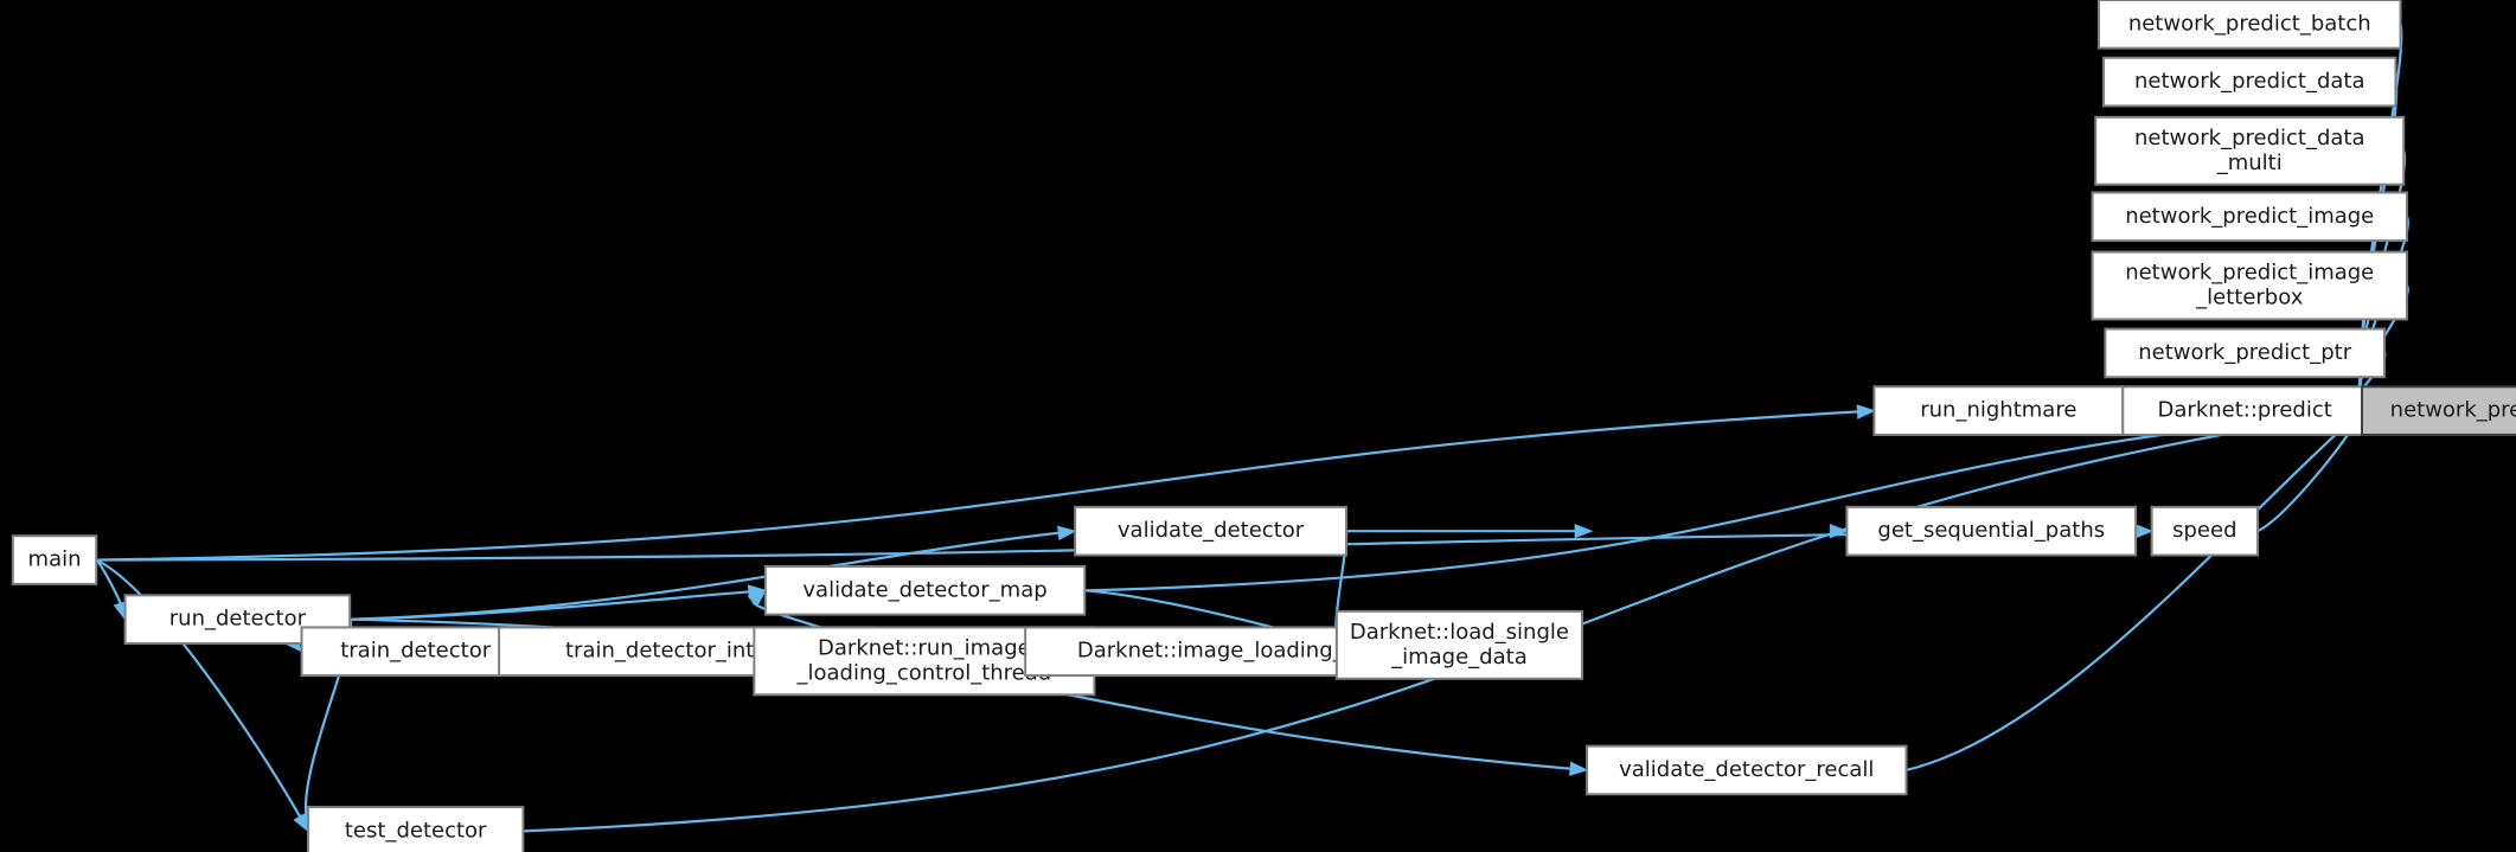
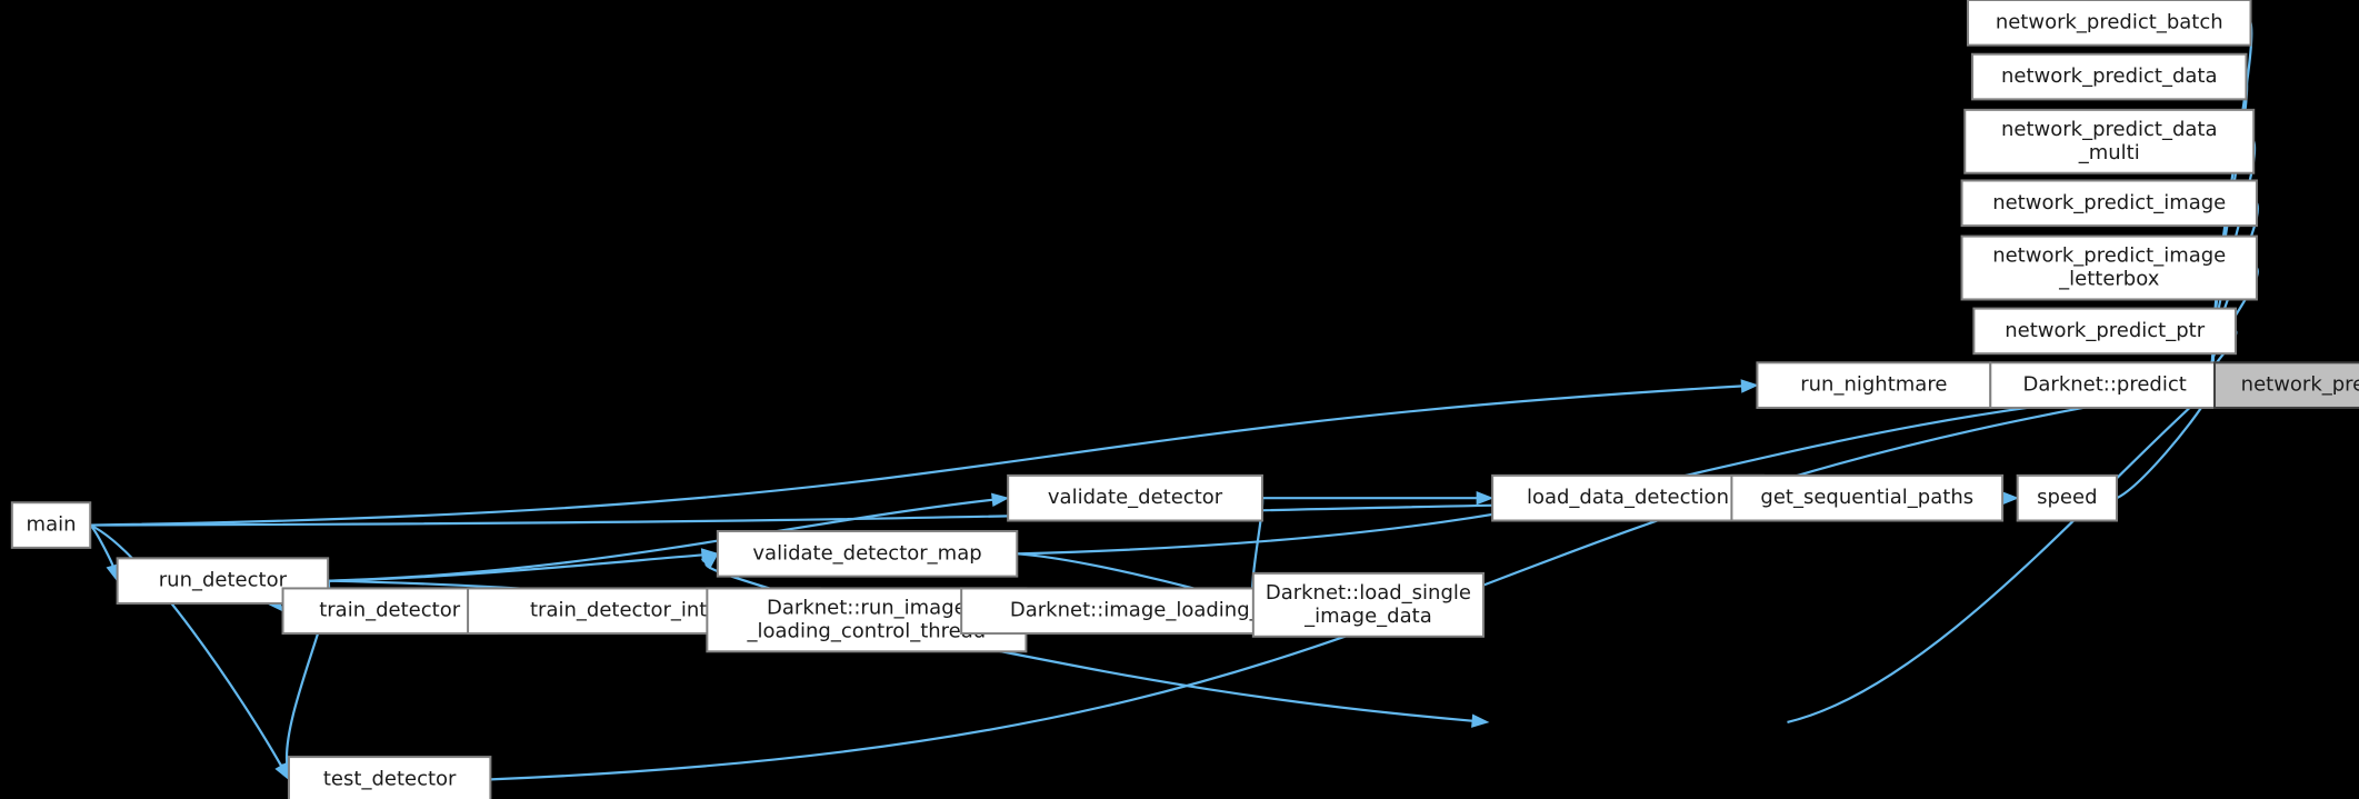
  main
  run_detector
  train_detector
  train_detector_int
  Darknet::run_image _loading_control_thre
  validate_detector_map
  validate_detector
  Darknet::image_loading
  Darknet::load_single _image_data
+ load_data_detection
  get_sequential_paths
- validate_detector_recall
  test_detector
  run_nightmare
  speed
  network_predict_batch
  network_predict_data
  network_predict_data _multi
  network_predict_image
  network_predict_image _letterbox
  network_predict_ptr
  Darknet::predict
